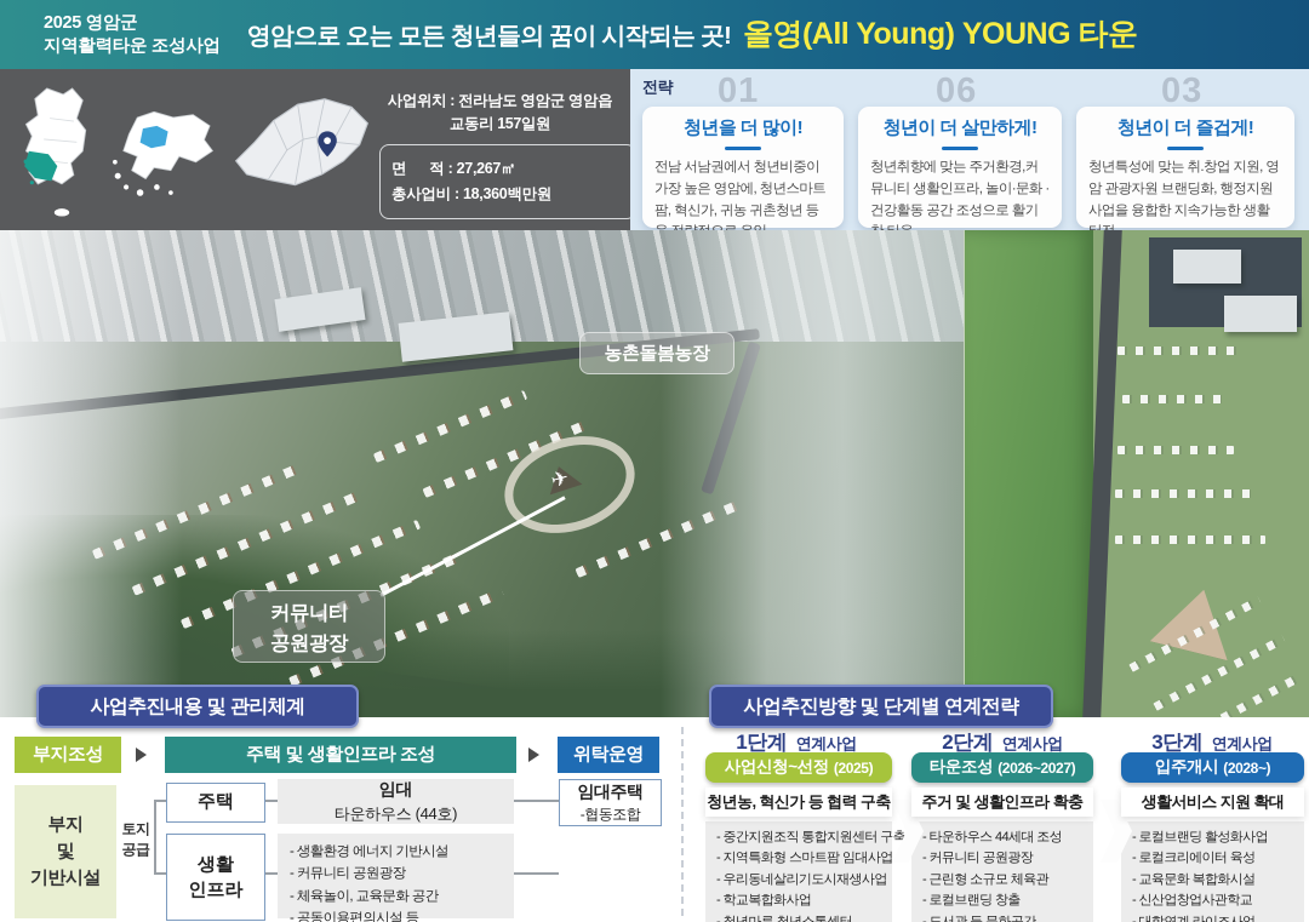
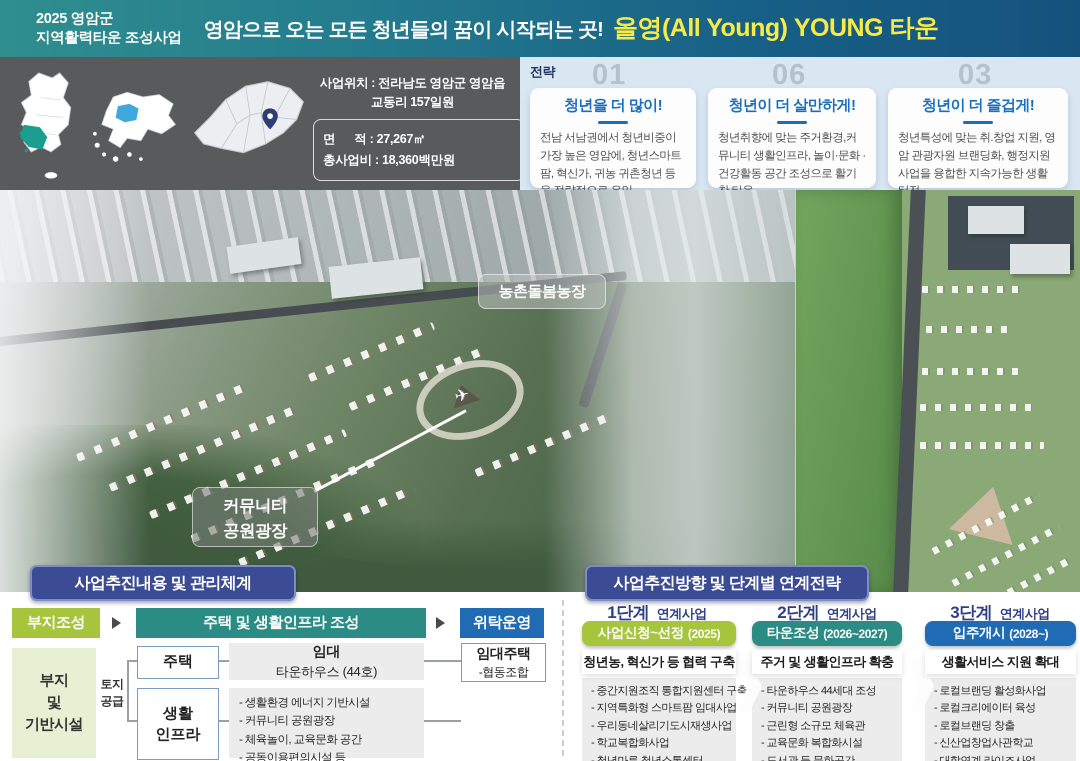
  2025 영암군
  지역활력타운 조성사업
  영암으로 오는 모든 청년들의 꿈이 시작되는 곳!
  올영(All Young) YOUNG 타운
  사업위치 : 전라남도 영암군 영암읍
  교동리 157일원
  면 적 : 27,267㎡
  총사업비 : 18,360백만원
  전략
  01
  06
  03
  청년을 더 많이!
  전남 서남권에서 청년비중이 가장 높은 영암에, 청년스마트팜, 혁신가, 귀농 귀촌청년 등
  청년이 더 살만하게!
  청년취향에 맞는 주거환경,커뮤니티 생활인프라, 놀이·문화 ·건강활동 공간 조성으로 활기
  청년이 더 즐겁게!
  청년특성에 맞는 취.창업 지원, 영암 관광자원 브랜딩화, 행정지원사업을 융합한 지속가능한 생활
  농촌돌봄농장
  커뮤니티
  공원광장
  사업추진내용 및 관리체계
  부지조성
  주택 및 생활인프라 조성
  위탁운영
  부지
  및
  기반시설
  토지
  공급
  주택
  생활
  인프라
  임대
  타운하우스 (44호)
  - 생활환경 에너지 기반시설
  - 커뮤니티 공원광장
  - 체육놀이, 교육문화 공간
  - 공동이용편의시설 등
  임대주택
  -협동조합
  사업추진방향 및 단계별 연계전략
  1단계 연계사업
  사업신청~선정
  (2025)
  청년농, 혁신가 등 협력 구축
  - 중간지원조직 통합지원센터 구축
  - 지역특화형 스마트팜 임대사업
  - 우리동네살리기도시재생사업
  - 학교복합화사업
  2단계 연계사업
  타운조성
  (2026~2027)
  주거 및 생활인프라 확충
  - 타운하우스 44세대 조성
  - 커뮤니티 공원광장
  - 근린형 소규모 체육관
- - 로컬브랜딩 창출
+ - 교육문화 복합화시설
  3단계 연계사업
  입주개시
  (2028~)
  생활서비스 지원 확대
  - 로컬브랜딩 활성화사업
  - 로컬크리에이터 육성
- - 교육문화 복합화시설
+ - 로컬브랜딩 창출
  - 신산업창업사관학교
